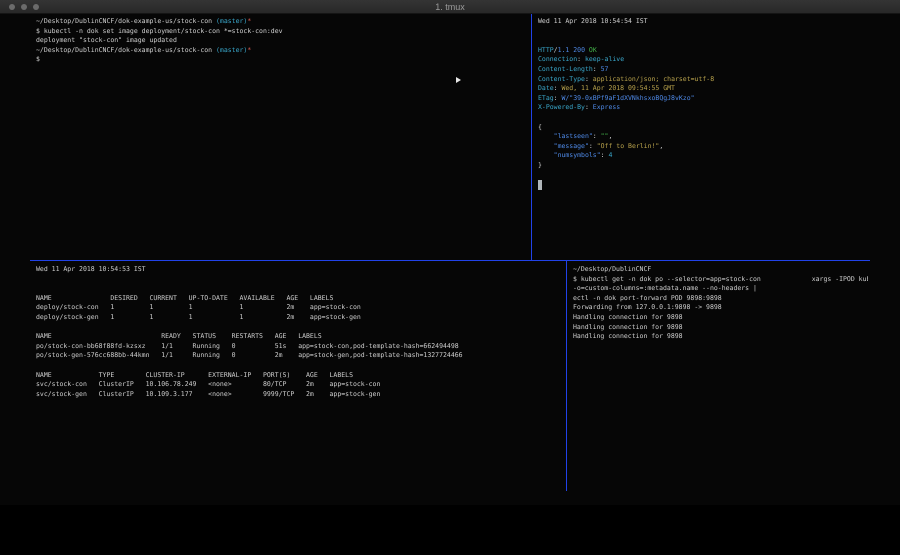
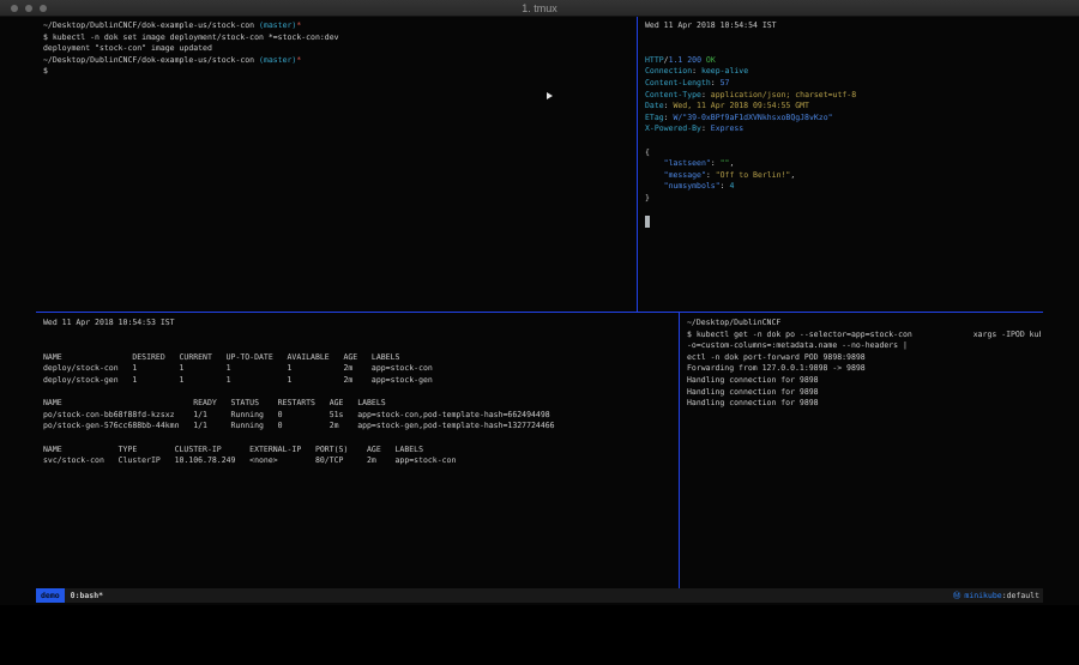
  1. tmux
  ~/Desktop/DublinCNCF/dok-example-us/stock-con (master)*
  $ kubectl -n dok set image deployment/stock-con *=stock-con:dev
  deployment "stock-con" image updated
  ~/Desktop/DublinCNCF/dok-example-us/stock-con (master)*
  $
  Wed 11 Apr 2018 10:54:54 IST
  HTTP/1.1 200 OK
  Connection: keep-alive
  Content-Length: 57
  Content-Type: application/json; charset=utf-8
  Date: Wed, 11 Apr 2018 09:54:55 GMT
  ETag: W/"39-0xBPf9aF1dXVNkhsxoBQgJ8vKzo"
  X-Powered-By: Express
  {
  "lastseen": "",
  "message": "Off to Berlin!",
  "numsymbols": 4
  }
  Wed 11 Apr 2018 10:54:53 IST
  NAME DESIRED CURRENT UP-TO-DATE AVAILABLE AGE LABELS
  deploy/stock-con 1 1 1 1 2m app=stock-con
  deploy/stock-gen 1 1 1 1 2m app=stock-gen
  NAME READY STATUS RESTARTS AGE LABELS
  po/stock-con-bb68f88fd-kzsxz 1/1 Running 0 51s app=stock-con,pod-template-hash=662494498
  po/stock-gen-576cc688bb-44kmn 1/1 Running 0 2m app=stock-gen,pod-template-hash=1327724466
  NAME TYPE CLUSTER-IP EXTERNAL-IP PORT(S) AGE LABELS
  svc/stock-con ClusterIP 10.106.78.249 <none> 80/TCP 2m app=stock-con
- svc/stock-gen ClusterIP 10.109.3.177 <none> 9999/TCP 2m app=stock-gen
  ~/Desktop/DublinCNCF
  $ kubectl get -n dok po --selector=app=stock-con xargs -IPOD ku
  -o=custom-columns=:metadata.name --no-headers |
  ectl -n dok port-forward POD 9898:9898
  Forwarding from 127.0.0.1:9898 -> 9898
  Handling connection for 9898
  Handling connection for 9898
  Handling connection for 9898
+ demo
+ 0:bash*
+ Ⓜ
+ minikube
+ :default
